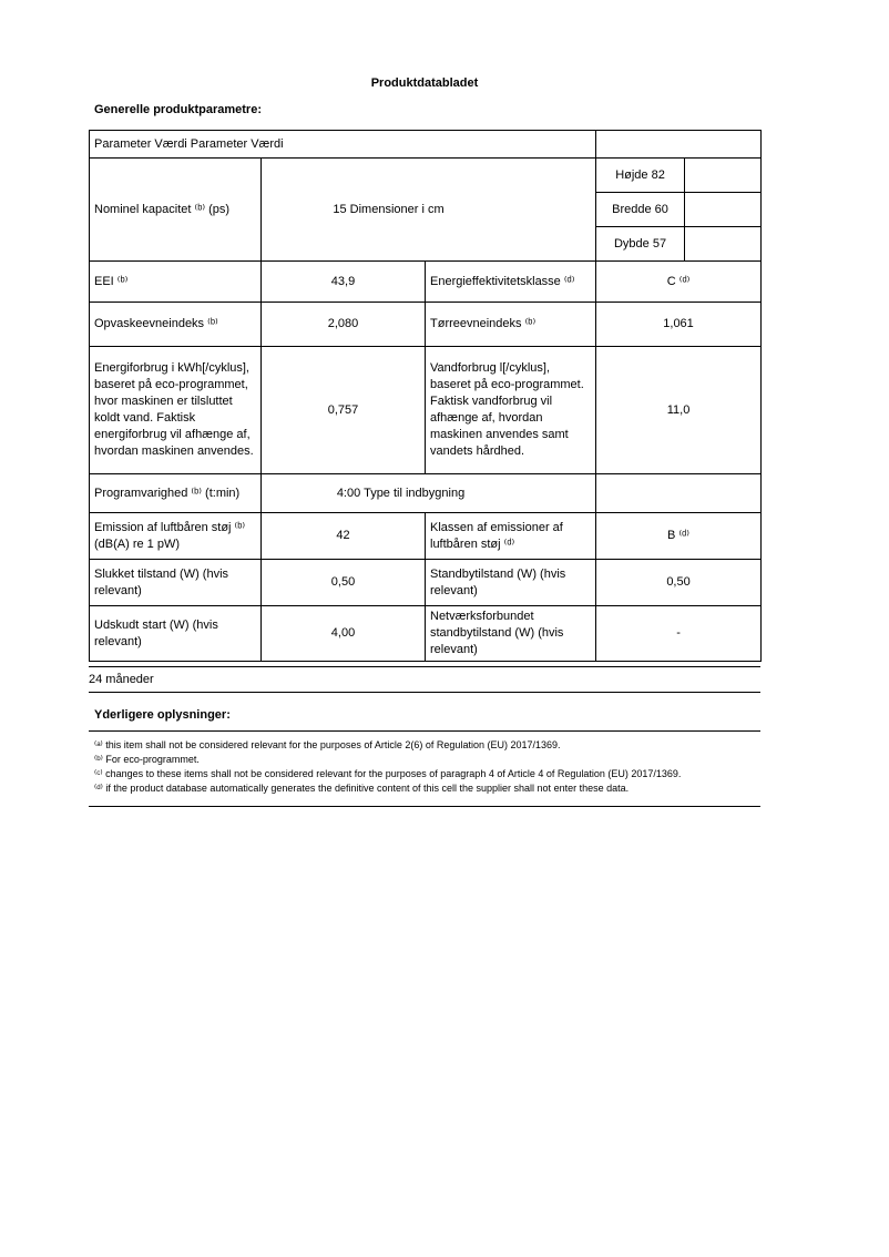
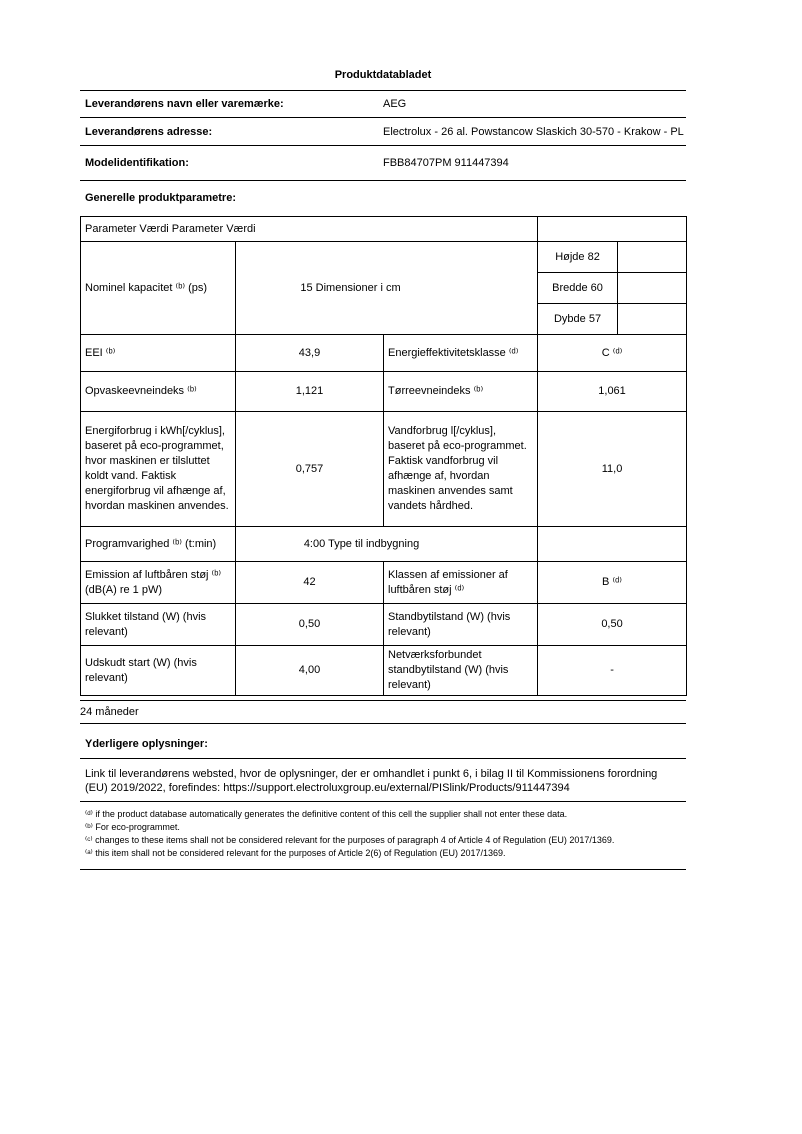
  Produktdatabladet
+ Leverandørens navn eller varemærke:
+ AEG
+ Leverandørens adresse:
+ Electrolux - 26 al. Powstancow Slaskich 30-570 - Krakow - PL
+ Modelidentifikation:
+ FBB84707PM 911447394
  Generelle produktparametre:
  Parameter Værdi Parameter Værdi
  Nominel kapacitet ⁽ᵇ⁾ (ps)	15 Dimensioner i cm	Højde 82
  Bredde 60
  Dybde 57
  EEI ⁽ᵇ⁾	43,9	Energieffektivitetsklasse ⁽ᵈ⁾	C ⁽ᵈ⁾
- Opvaskeevneindeks ⁽ᵇ⁾	2,080	Tørreevneindeks ⁽ᵇ⁾	1,061
+ Opvaskeevneindeks ⁽ᵇ⁾	1,121	Tørreevneindeks ⁽ᵇ⁾	1,061
  Energiforbrug i kWh[/cyklus], baseret på eco-programmet, hvor maskinen er tilsluttet koldt vand. Faktisk energiforbrug vil afhænge af, hvordan maskinen anvendes.	0,757	Vandforbrug l[/cyklus], baseret på eco-programmet. Faktisk vandforbrug vil afhænge af, hvordan maskinen anvendes samt vandets hårdhed.	11,0
  Programvarighed ⁽ᵇ⁾ (t:min)	4:00 Type til indbygning
  Emission af luftbåren støj ⁽ᵇ⁾ (dB(A) re 1 pW)	42	Klassen af emissioner af luftbåren støj ⁽ᵈ⁾	B ⁽ᵈ⁾
  Slukket tilstand (W) (hvis relevant)	0,50	Standbytilstand (W) (hvis relevant)	0,50
  Udskudt start (W) (hvis relevant)	4,00	Netværksforbundet standbytilstand (W) (hvis relevant)	-
  24 måneder
  Yderligere oplysninger:
+ Link til leverandørens websted, hvor de oplysninger, der er omhandlet i punkt 6, i bilag II til Kommissionens forordning (EU) 2019/2022, forefindes: https://support.electroluxgroup.eu/external/PISlink/Products/911447394
- ⁽ᵃ⁾ this item shall not be considered relevant for the purposes of Article 2(6) of Regulation (EU) 2017/1369.
+ ⁽ᵈ⁾ if the product database automatically generates the definitive content of this cell the supplier shall not enter these data.
  ⁽ᵇ⁾ For eco-programmet.
  ⁽ᶜ⁾ changes to these items shall not be considered relevant for the purposes of paragraph 4 of Article 4 of Regulation (EU) 2017/1369.
- ⁽ᵈ⁾ if the product database automatically generates the definitive content of this cell the supplier shall not enter these data.
+ ⁽ᵃ⁾ this item shall not be considered relevant for the purposes of Article 2(6) of Regulation (EU) 2017/1369.
